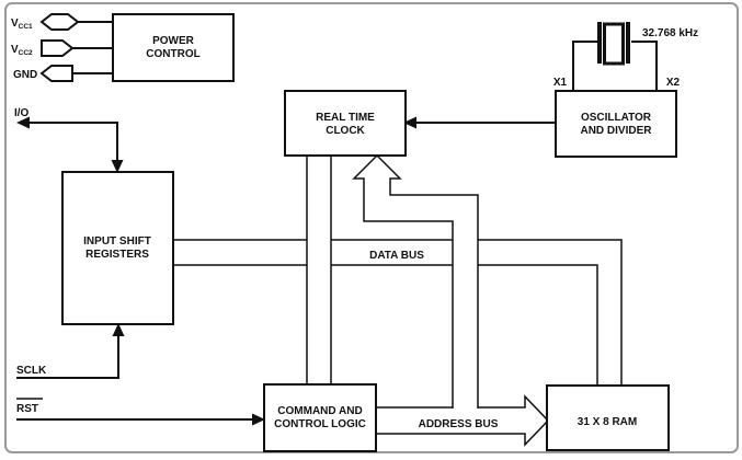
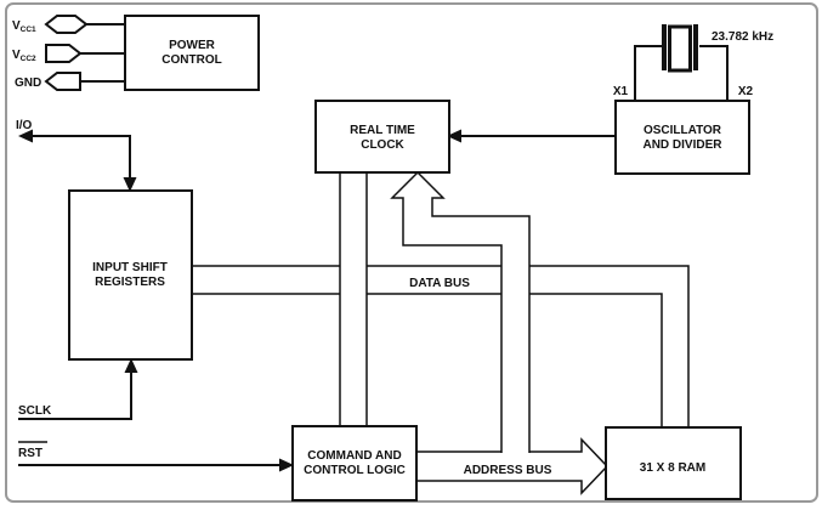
  POWER
  CONTROL
  REAL TIME
  CLOCK
  OSCILLATOR
  AND DIVIDER
  INPUT SHIFT
  REGISTERS
  COMMAND AND
  CONTROL LOGIC
  31 X 8 RAM
  GND
  I/O
  SCLK
  RST
  X1
  X2
- 32.768 kHz
+ 23.782 kHz
  DATA BUS
  ADDRESS BUS
